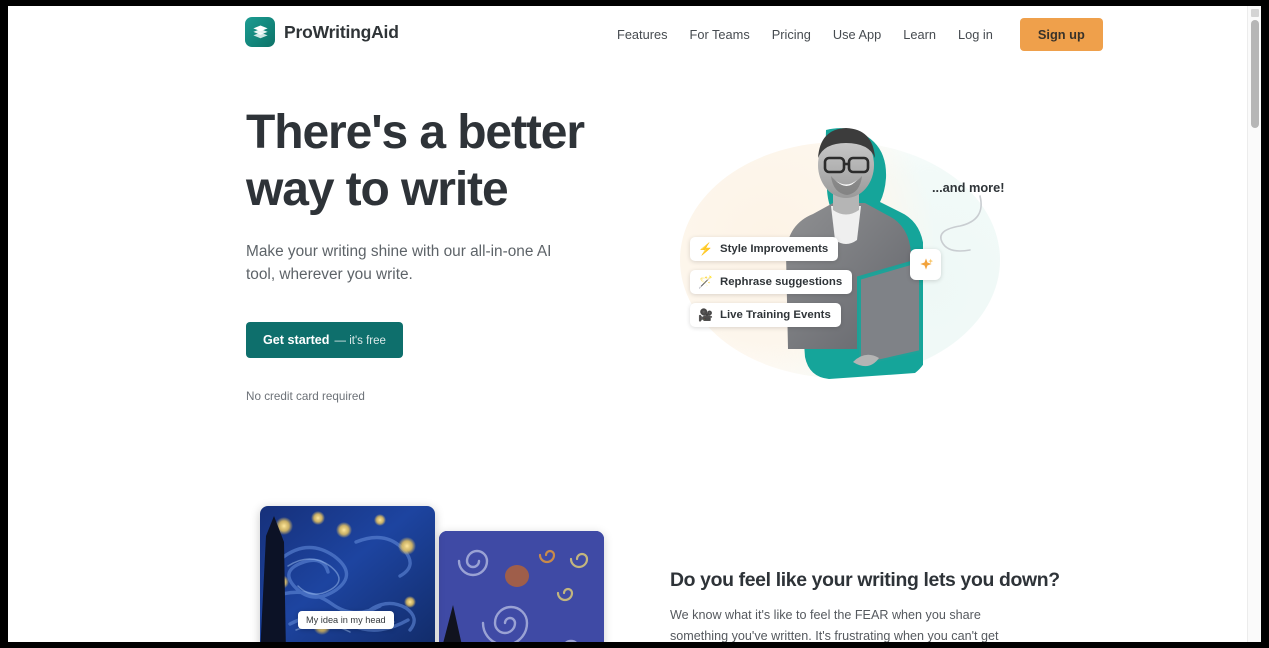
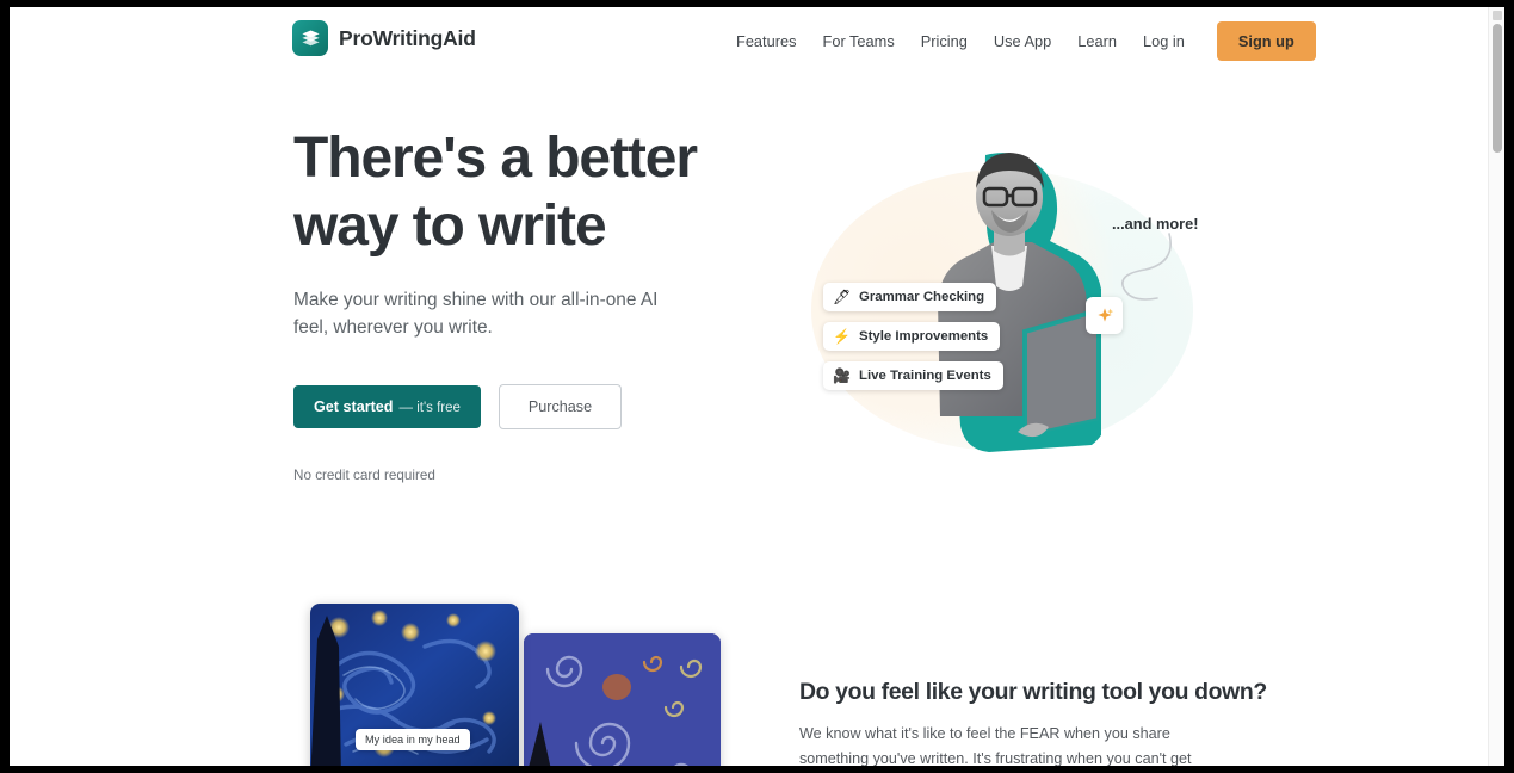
  ProWritingAid
  Features
  For Teams
  Pricing
  Use App
  Learn
  Log in
  Sign up
  There's a better
  way to write
- Make your writing shine with our all-in-one AI tool, wherever you write.
+ Make your writing shine with our all-in-one AI feel, wherever you write.
  Get started — it's free
+ Purchase
  No credit card required
  ...and more!
+ 🖋
+ Grammar Checking
  ⚡
  Style Improvements
- 🪄
- Rephrase suggestions
  🎥
  Live Training Events
  My idea in my head
- Do you feel like your writing lets you down?
+ Do you feel like your writing tool you down?
  We know what it's like to feel the FEAR when you share something you've written. It's frustrating when you can't get
